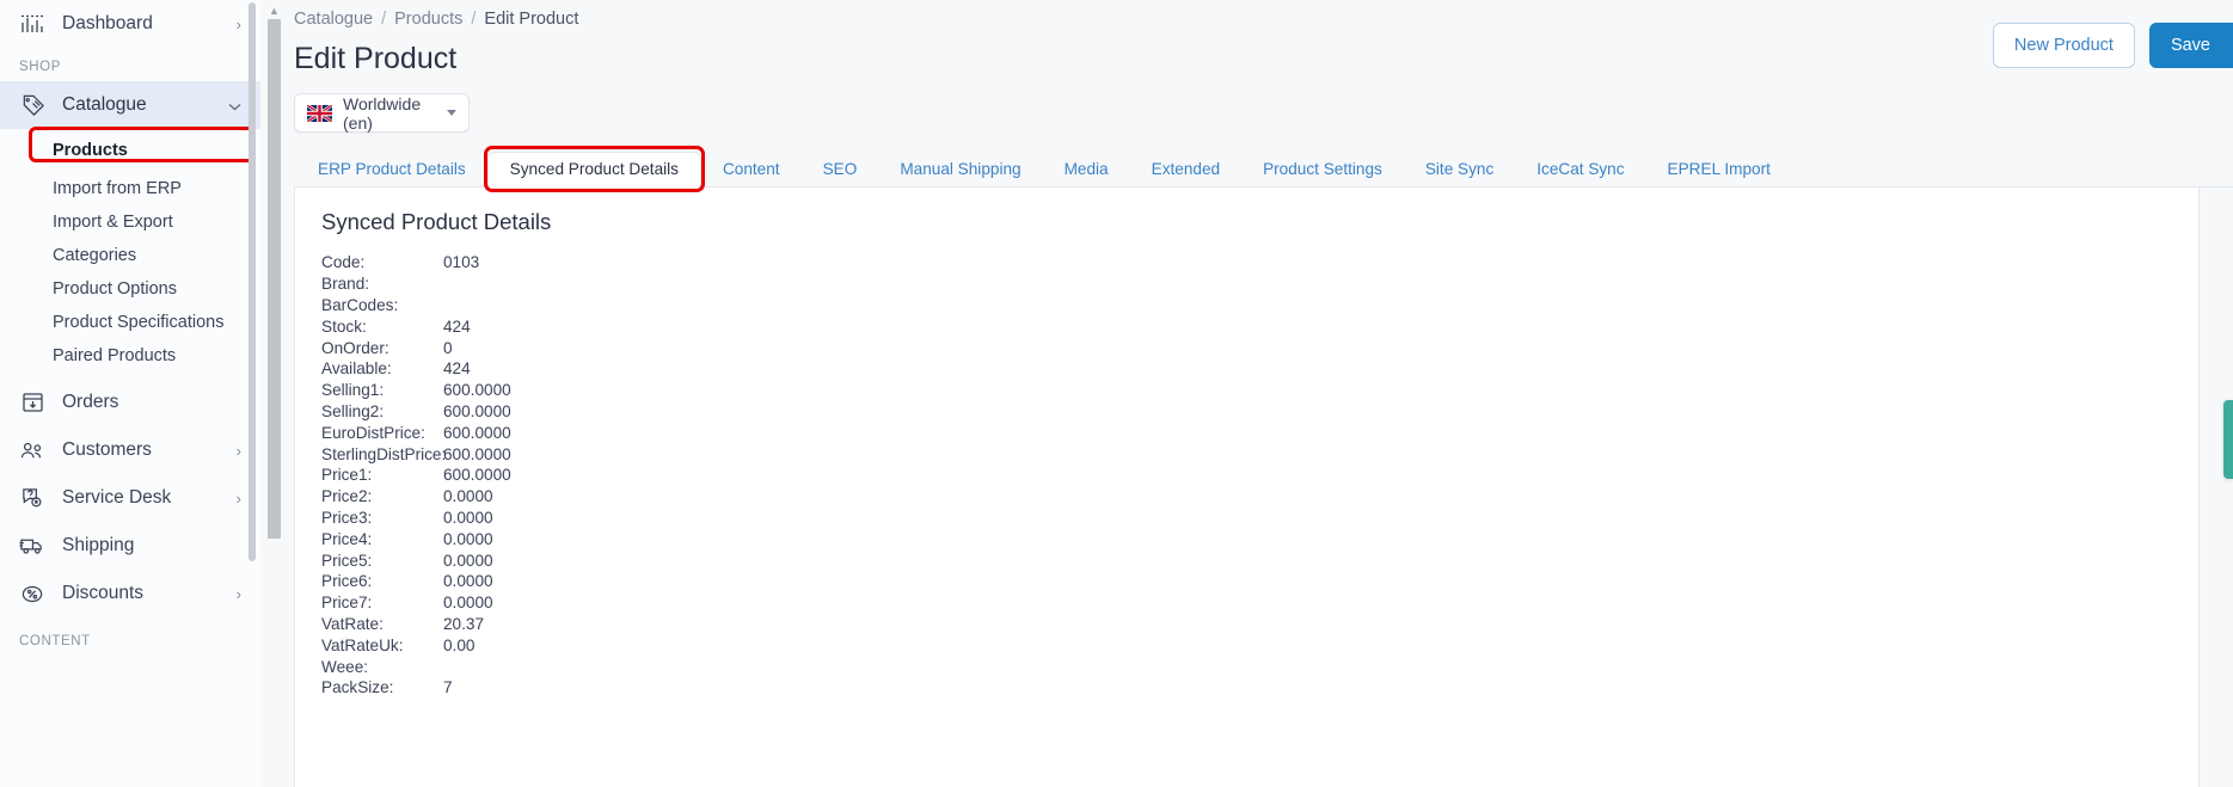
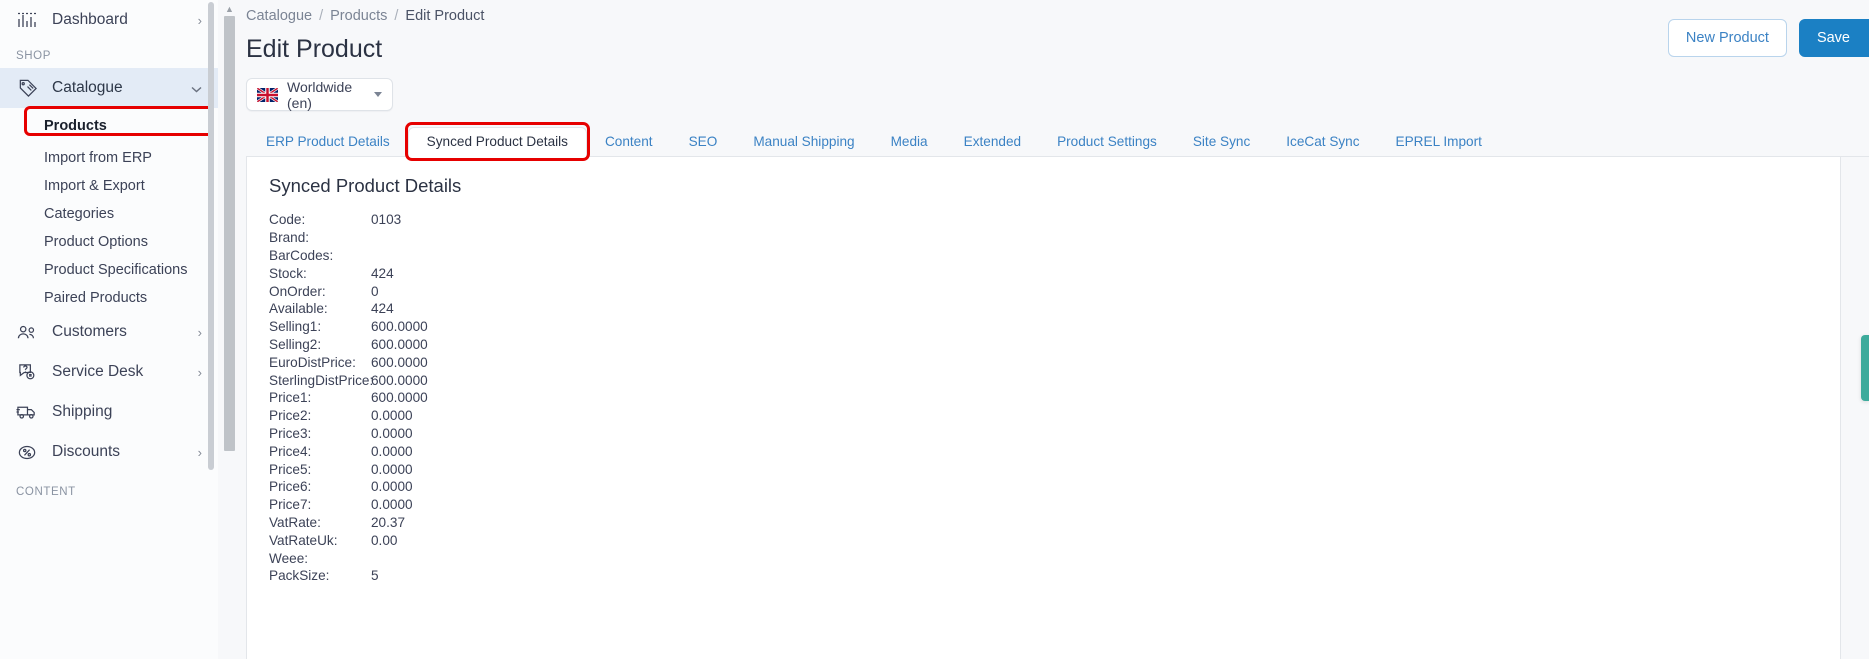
  Dashboard
  ›
  SHOP
  Catalogue
  Products
  Import from ERP
  Import & Export
  Categories
  Product Options
  Product Specifications
  Paired Products
- Orders
  Customers
  ›
  Service Desk
  ›
  Shipping
  Discounts
  ›
  CONTENT
  ▲
  Catalogue
  /
  Products
  /
  Edit Product
  Edit Product
  New Product
  Save
  Worldwide (en)
  ERP Product Details
  Synced Product Details
  Content
  SEO
  Manual Shipping
  Media
  Extended
  Product Settings
  Site Sync
  IceCat Sync
  EPREL Import
  Synced Product Details
  Code:
  0103
  Brand:
  BarCodes:
  Stock:
  424
  OnOrder:
  0
  Available:
  424
  Selling1:
  600.0000
  Selling2:
  600.0000
  EuroDistPrice:
  600.0000
  SterlingDistPrice
  600.0000
  Price1:
  600.0000
  Price2:
  0.0000
  Price3:
  0.0000
  Price4:
  0.0000
  Price5:
  0.0000
  Price6:
  0.0000
  Price7:
  0.0000
  VatRate:
  20.37
  VatRateUk:
  0.00
  Weee:
  PackSize:
- 7
+ 5
